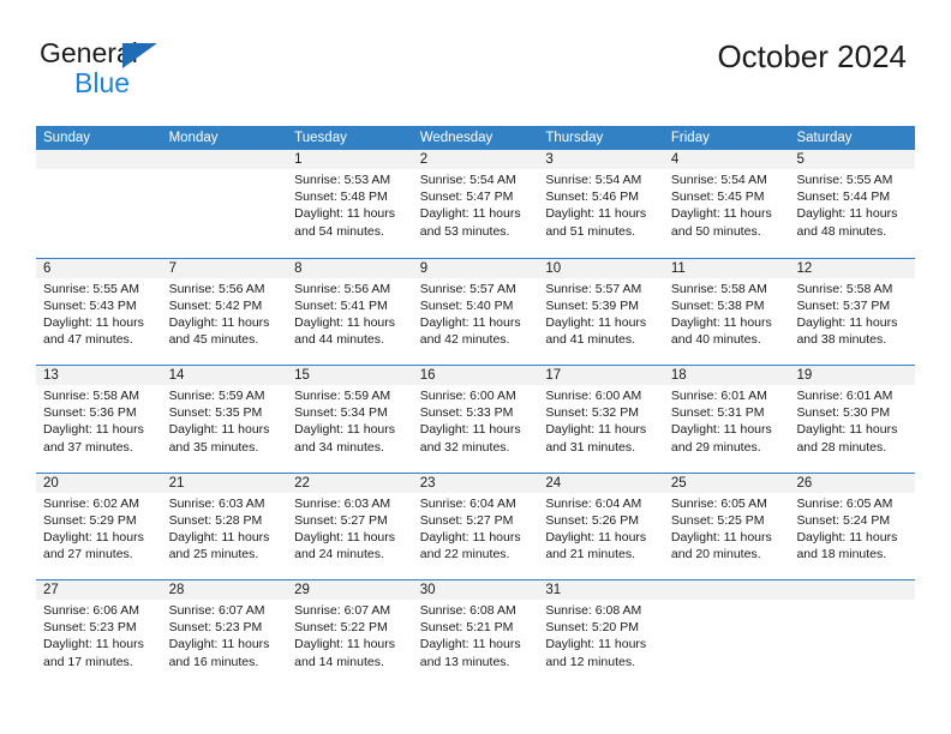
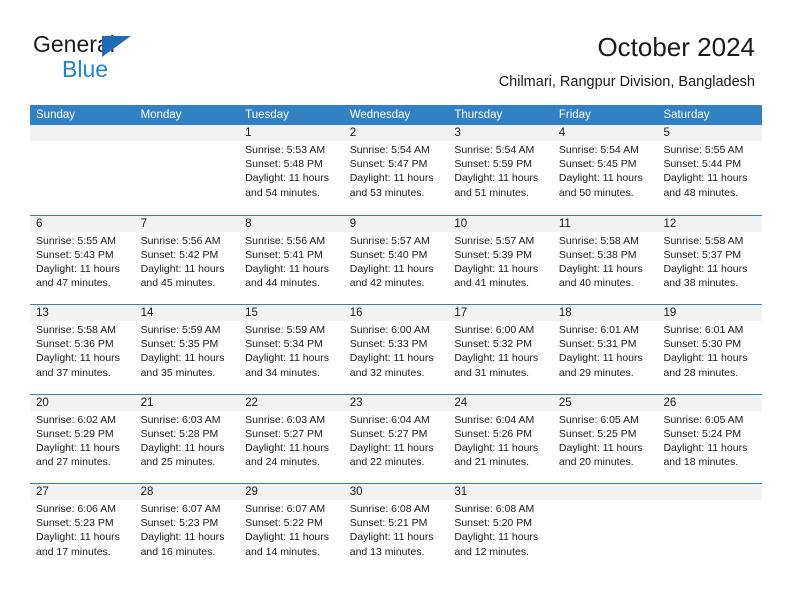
  General
  Blue
  October 2024
+ Chilmari, Rangpur Division, Bangladesh
  Sunday
  Monday
  Tuesday
  Wednesday
  Thursday
  Friday
  Saturday
  1
  Sunrise: 5:53 AM
  Sunset: 5:48 PM
  Daylight: 11 hours
  and 54 minutes.
  2
  Sunrise: 5:54 AM
  Sunset: 5:47 PM
  Daylight: 11 hours
  and 53 minutes.
  3
  Sunrise: 5:54 AM
- Sunset: 5:46 PM
+ Sunset: 5:59 PM
  Daylight: 11 hours
  and 51 minutes.
  4
  Sunrise: 5:54 AM
  Sunset: 5:45 PM
  Daylight: 11 hours
  and 50 minutes.
  5
  Sunrise: 5:55 AM
  Sunset: 5:44 PM
  Daylight: 11 hours
  and 48 minutes.
  6
  Sunrise: 5:55 AM
  Sunset: 5:43 PM
  Daylight: 11 hours
  and 47 minutes.
  7
  Sunrise: 5:56 AM
  Sunset: 5:42 PM
  Daylight: 11 hours
  and 45 minutes.
  8
  Sunrise: 5:56 AM
  Sunset: 5:41 PM
  Daylight: 11 hours
  and 44 minutes.
  9
  Sunrise: 5:57 AM
  Sunset: 5:40 PM
  Daylight: 11 hours
  and 42 minutes.
  10
  Sunrise: 5:57 AM
  Sunset: 5:39 PM
  Daylight: 11 hours
  and 41 minutes.
  11
  Sunrise: 5:58 AM
  Sunset: 5:38 PM
  Daylight: 11 hours
  and 40 minutes.
  12
  Sunrise: 5:58 AM
  Sunset: 5:37 PM
  Daylight: 11 hours
  and 38 minutes.
  13
  Sunrise: 5:58 AM
  Sunset: 5:36 PM
  Daylight: 11 hours
  and 37 minutes.
  14
  Sunrise: 5:59 AM
  Sunset: 5:35 PM
  Daylight: 11 hours
  and 35 minutes.
  15
  Sunrise: 5:59 AM
  Sunset: 5:34 PM
  Daylight: 11 hours
  and 34 minutes.
  16
  Sunrise: 6:00 AM
  Sunset: 5:33 PM
  Daylight: 11 hours
  and 32 minutes.
  17
  Sunrise: 6:00 AM
  Sunset: 5:32 PM
  Daylight: 11 hours
  and 31 minutes.
  18
  Sunrise: 6:01 AM
  Sunset: 5:31 PM
  Daylight: 11 hours
  and 29 minutes.
  19
  Sunrise: 6:01 AM
  Sunset: 5:30 PM
  Daylight: 11 hours
  and 28 minutes.
  20
  Sunrise: 6:02 AM
  Sunset: 5:29 PM
  Daylight: 11 hours
  and 27 minutes.
  21
  Sunrise: 6:03 AM
  Sunset: 5:28 PM
  Daylight: 11 hours
  and 25 minutes.
  22
  Sunrise: 6:03 AM
  Sunset: 5:27 PM
  Daylight: 11 hours
  and 24 minutes.
  23
  Sunrise: 6:04 AM
  Sunset: 5:27 PM
  Daylight: 11 hours
  and 22 minutes.
  24
  Sunrise: 6:04 AM
  Sunset: 5:26 PM
  Daylight: 11 hours
  and 21 minutes.
  25
  Sunrise: 6:05 AM
  Sunset: 5:25 PM
  Daylight: 11 hours
  and 20 minutes.
  26
  Sunrise: 6:05 AM
  Sunset: 5:24 PM
  Daylight: 11 hours
  and 18 minutes.
  27
  Sunrise: 6:06 AM
  Sunset: 5:23 PM
  Daylight: 11 hours
  and 17 minutes.
  28
  Sunrise: 6:07 AM
  Sunset: 5:23 PM
  Daylight: 11 hours
  and 16 minutes.
  29
  Sunrise: 6:07 AM
  Sunset: 5:22 PM
  Daylight: 11 hours
  and 14 minutes.
  30
  Sunrise: 6:08 AM
  Sunset: 5:21 PM
  Daylight: 11 hours
  and 13 minutes.
  31
  Sunrise: 6:08 AM
  Sunset: 5:20 PM
  Daylight: 11 hours
  and 12 minutes.
